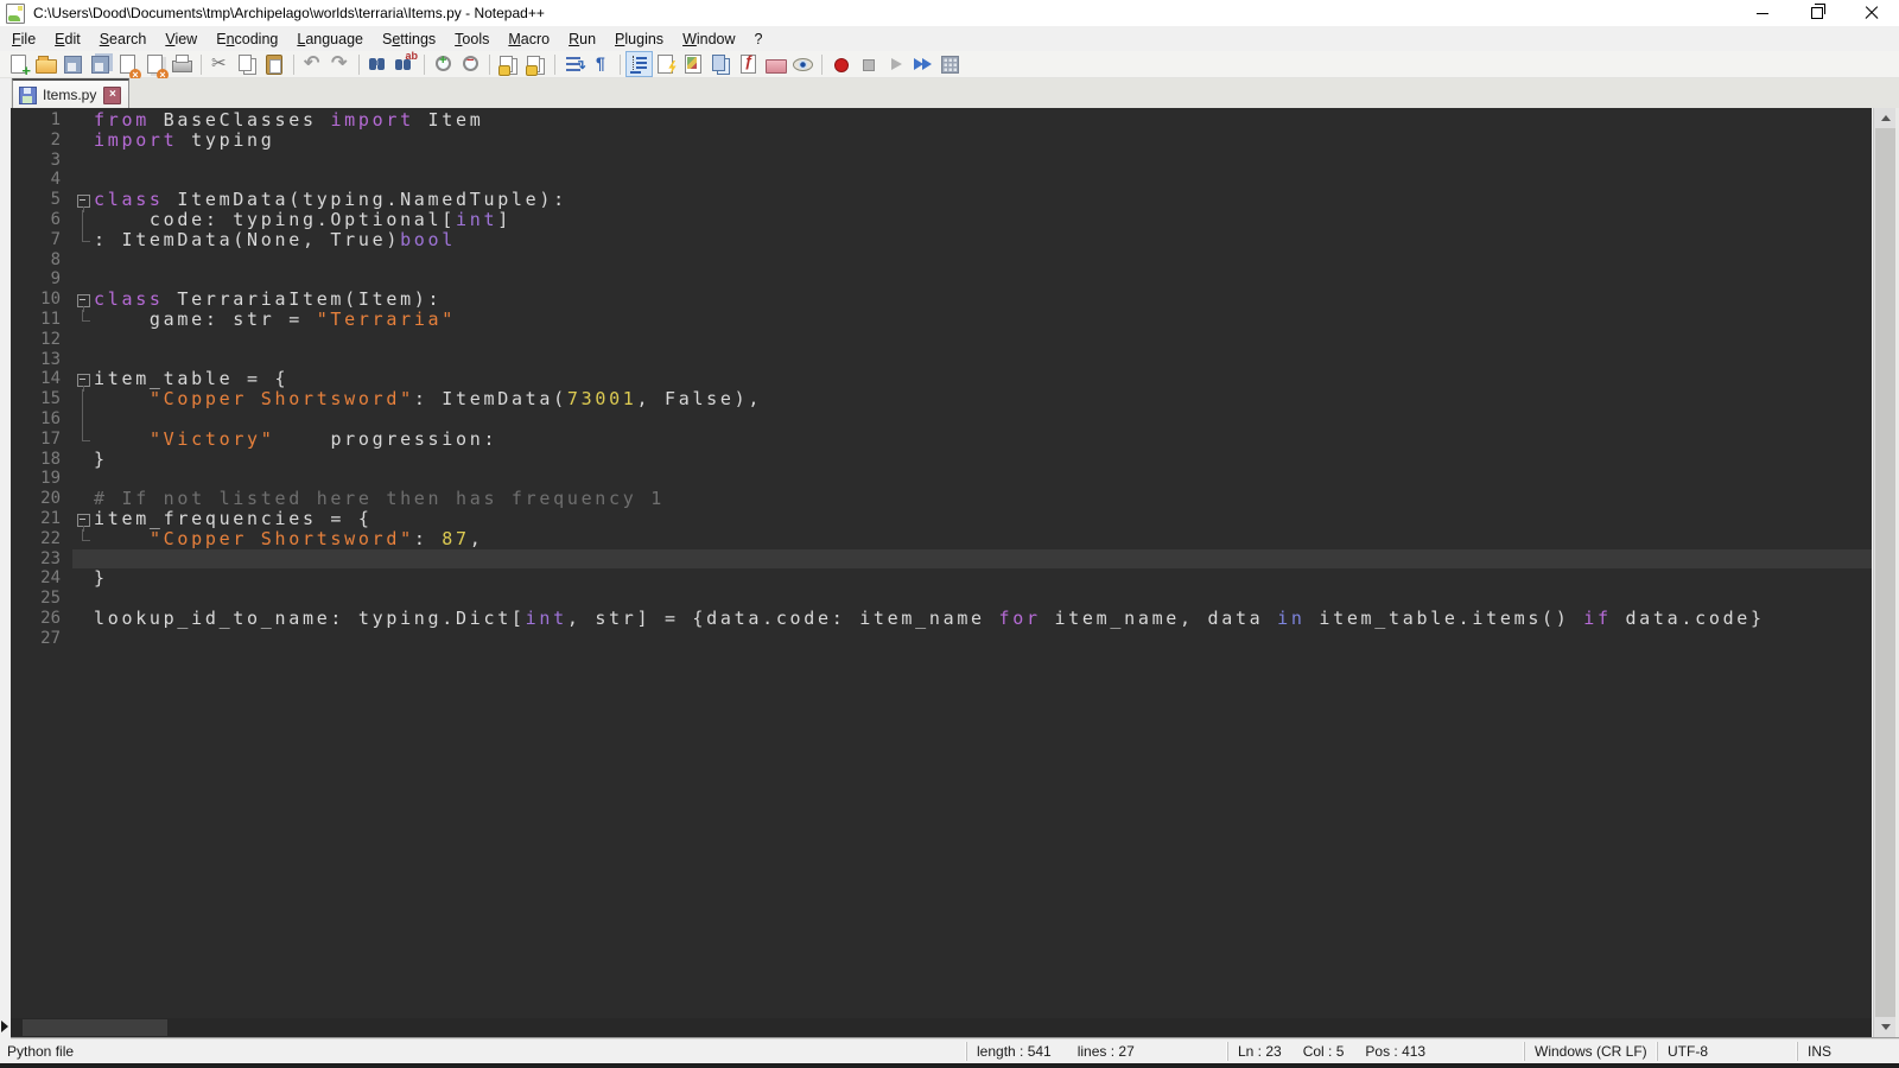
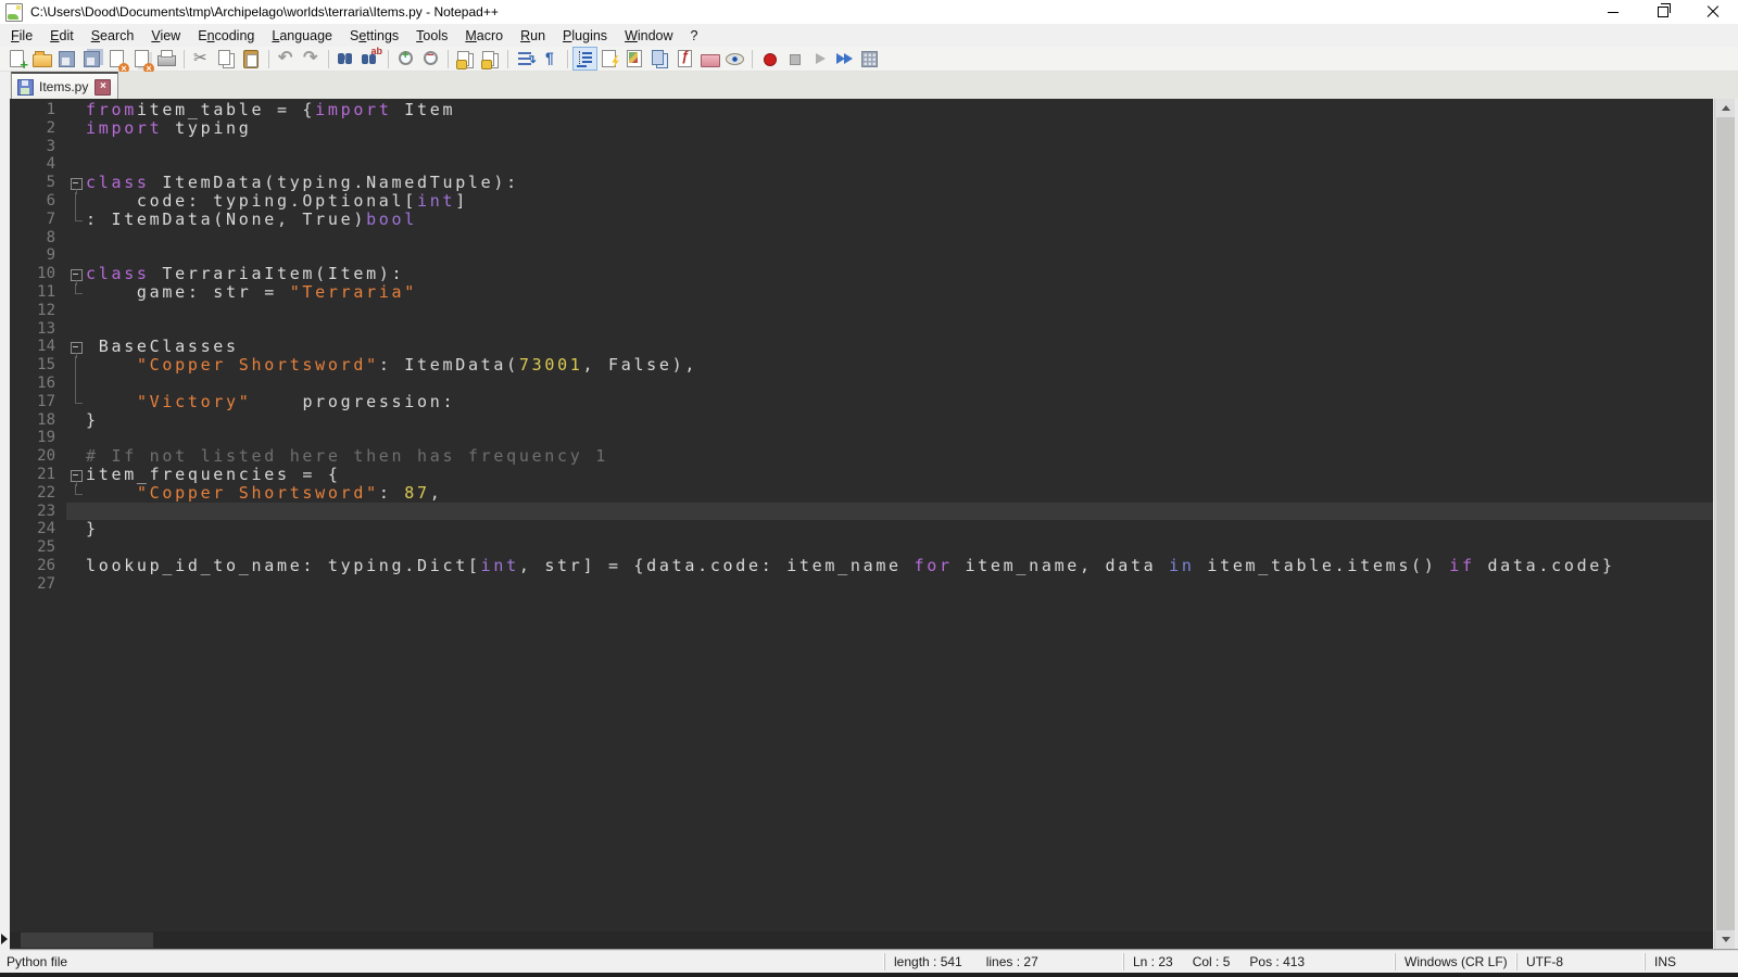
  C:\Users\Dood\Documents\tmp\Archipelago\worlds\terraria\Items.py - Notepad++
  File
  Edit
  Search
  View
  Encoding
  Language
  Settings
  Tools
  Macro
  Run
  Plugins
  Window
  ?
  Items.py
  ×
  1
- from BaseClasses import Item
+ fromitem_table = {import Item
  2
  import typing
  3
  4
  5
  class ItemData(typing.NamedTuple):
  6
  code: typing.Optional[int]
  7
  : ItemData(None, True)bool
  8
  9
  10
  class TerrariaItem(Item):
  11
  game: str = "Terraria"
  12
  13
  14
- item_table = {
+ BaseClasses
  15
  "Copper Shortsword": ItemData(73001, False),
  16
  17
  "Victory" progression:
  18
  }
  19
  20
  # If not listed here then has frequency 1
  21
  item_frequencies = {
  22
  "Copper Shortsword": 87,
  23
  24
  }
  25
  26
  lookup_id_to_name: typing.Dict[int, str] = {data.code: item_name for item_name, data in item_table.items() if data.code}
  27
  Python file
  length : 541
  lines : 27
  Ln : 23
  Col : 5
  Pos : 413
  Windows (CR LF)
  UTF-8
  INS
